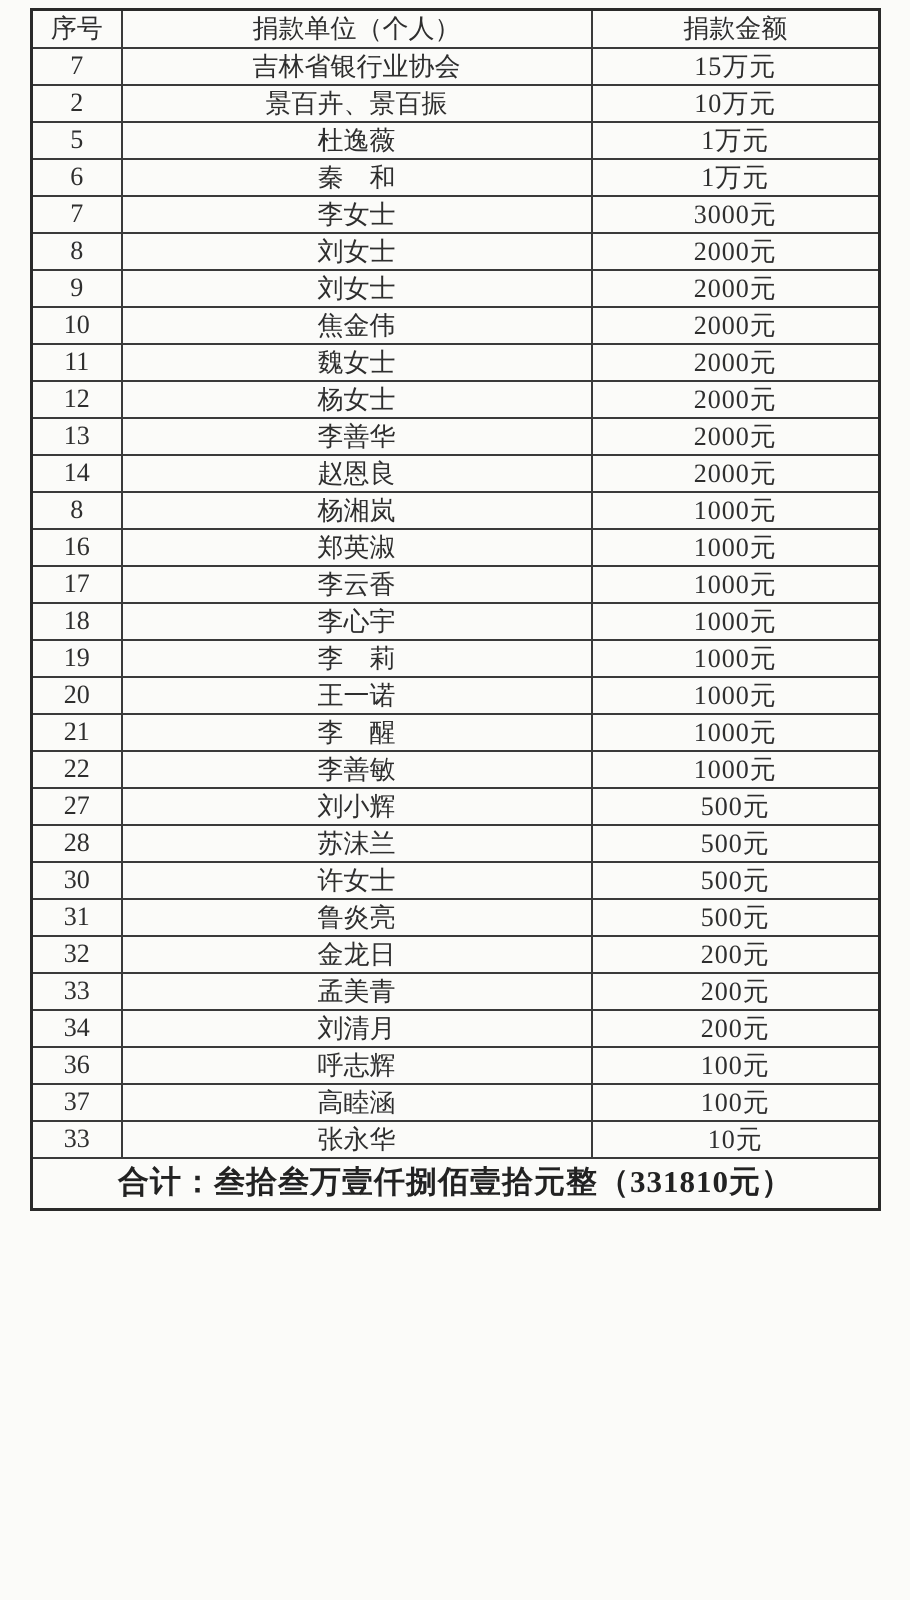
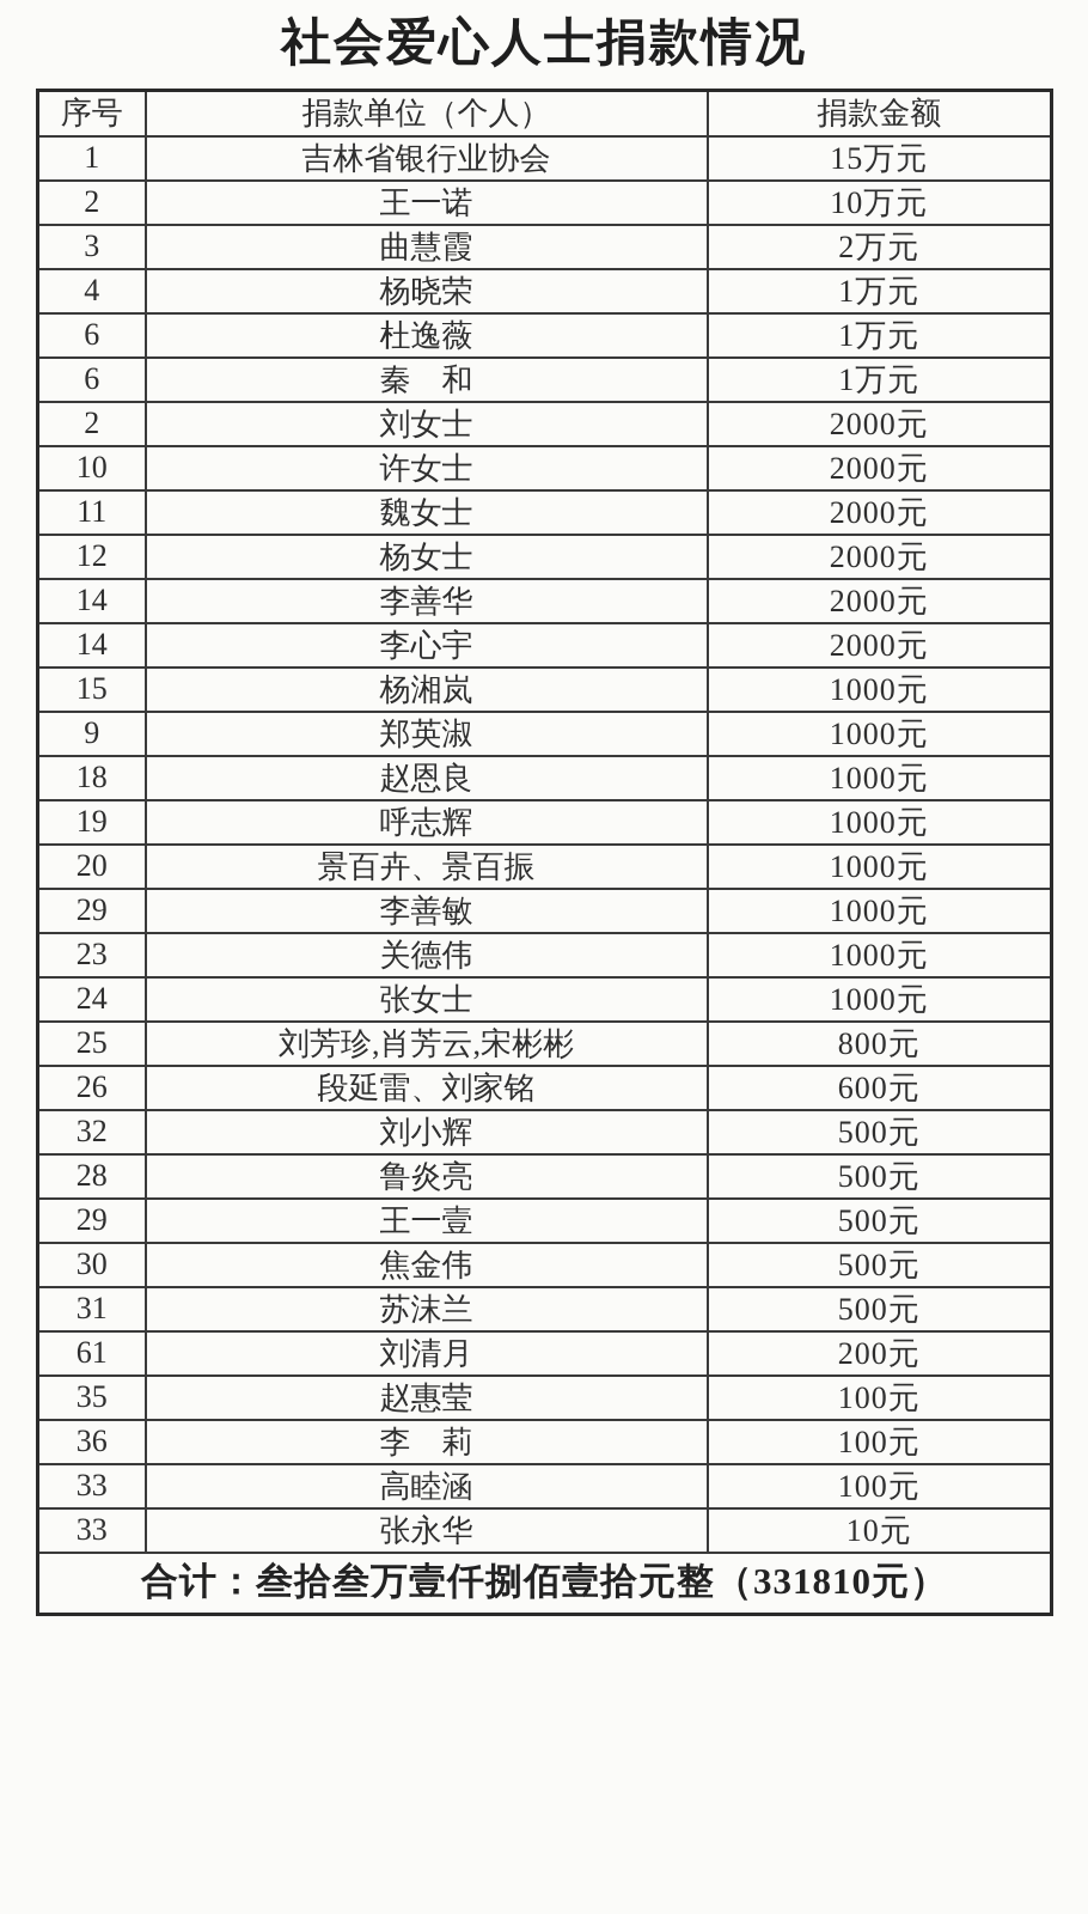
+ 社会爱心人士捐款情况
  序号	捐款单位（个人）	捐款金额
- 7	吉林省银行业协会	15万元
+ 1	吉林省银行业协会	15万元
- 2	景百卉、景百振	10万元
+ 2	王一诺	10万元
+ 3	曲慧霞	2万元
+ 4	杨晓荣	1万元
- 5	杜逸薇	1万元
+ 6	杜逸薇	1万元
  6	秦 和	1万元
- 7	李女士	3000元
- 8	刘女士	2000元
+ 2	刘女士	2000元
- 9	刘女士	2000元
- 10	焦金伟	2000元
+ 10	许女士	2000元
  11	魏女士	2000元
  12	杨女士	2000元
- 13	李善华	2000元
+ 14	李善华	2000元
- 14	赵恩良	2000元
+ 14	李心宇	2000元
- 8	杨湘岚	1000元
+ 15	杨湘岚	1000元
- 16	郑英淑	1000元
+ 9	郑英淑	1000元
- 17	李云香	1000元
- 18	李心宇	1000元
+ 18	赵恩良	1000元
- 19	李 莉	1000元
+ 19	呼志辉	1000元
- 20	王一诺	1000元
+ 20	景百卉、景百振	1000元
- 21	李 醒	1000元
- 22	李善敏	1000元
+ 29	李善敏	1000元
+ 23	关德伟	1000元
+ 24	张女士	1000元
+ 25	刘芳珍,肖芳云,宋彬彬	800元
+ 26	段延雷、刘家铭	600元
- 27	刘小辉	500元
+ 32	刘小辉	500元
- 28	苏沫兰	500元
+ 28	鲁炎亮	500元
+ 29	王一壹	500元
- 30	许女士	500元
+ 30	焦金伟	500元
- 31	鲁炎亮	500元
+ 31	苏沫兰	500元
- 32	金龙日	200元
- 33	孟美青	200元
- 34	刘清月	200元
+ 61	刘清月	200元
+ 35	赵惠莹	100元
- 36	呼志辉	100元
+ 36	李 莉	100元
- 37	高睦涵	100元
+ 33	高睦涵	100元
  33	张永华	10元
  合计：叁拾叁万壹仟捌佰壹拾元整（331810元）
